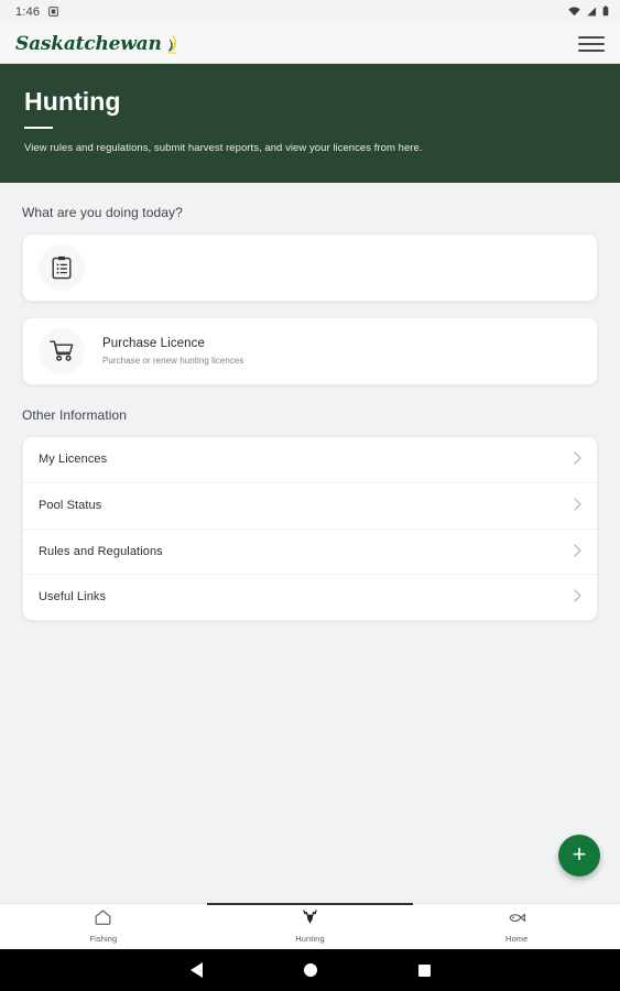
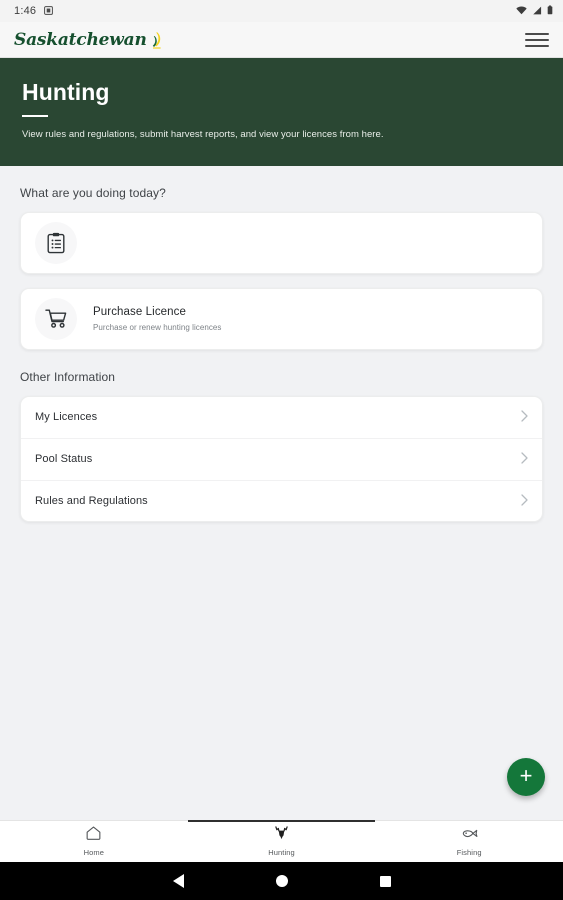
  1:46
  Saskatchewan
  Hunting
  View rules and regulations, submit harvest reports, and view your licences from here.
  What are you doing today?
  Purchase Licence
  Purchase or renew hunting licences
  Other Information
  My Licences
  Pool Status
  Rules and Regulations
- Useful Links
  +
- Fishing
+ Home
  Hunting
- Home
+ Fishing
